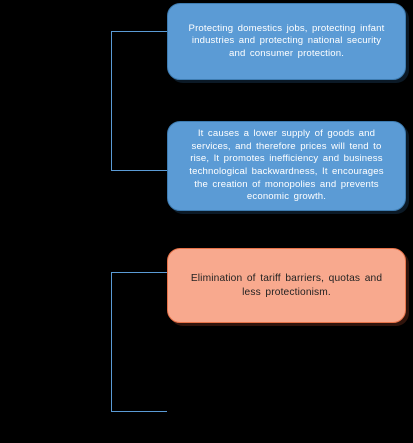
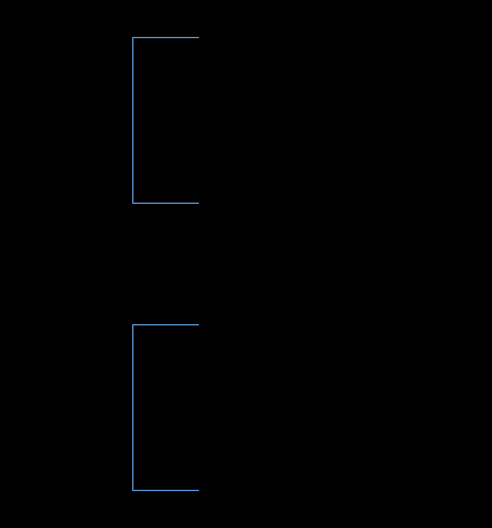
- Protecting domestics jobs, protecting infant industries and protecting national security and consumer protection.
- It causes a lower supply of goods and services, and therefore prices will tend to rise, It promotes inefficiency and business technological backwardness, It encourages the creation of monopolies and prevents economic growth.
- Elimination of tariff barriers, quotas and less protectionism.
